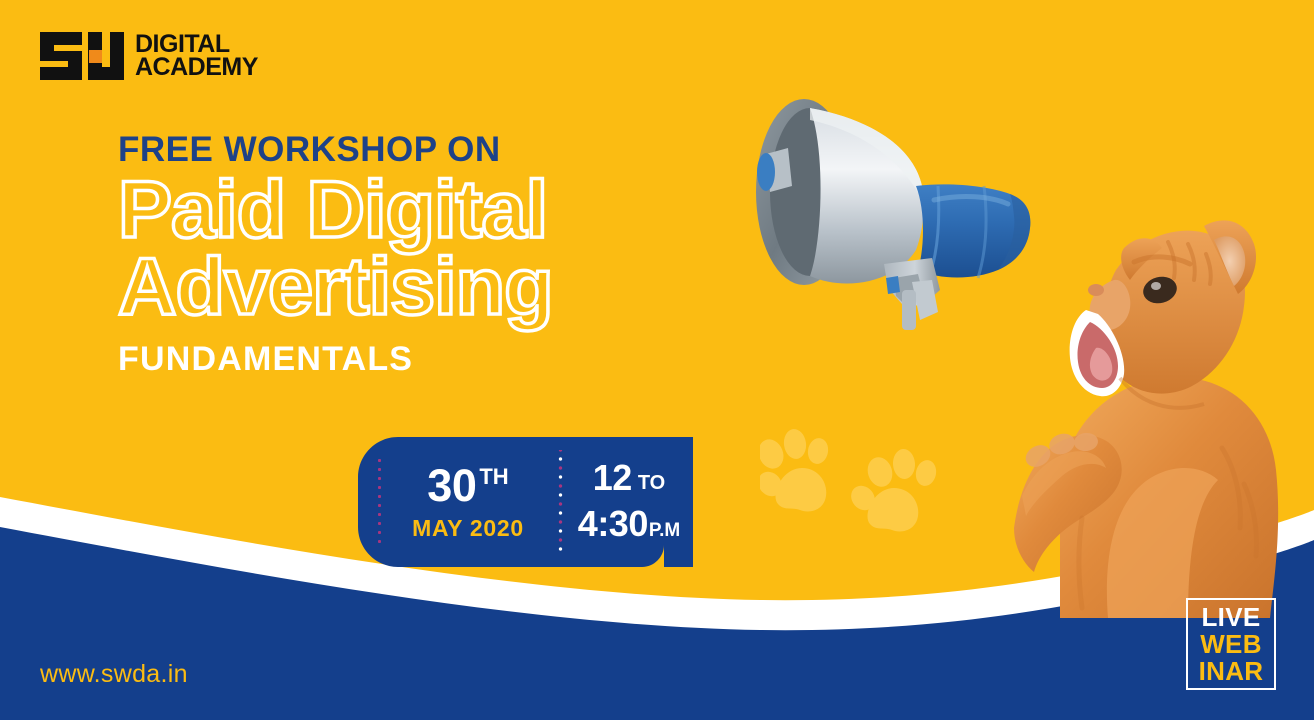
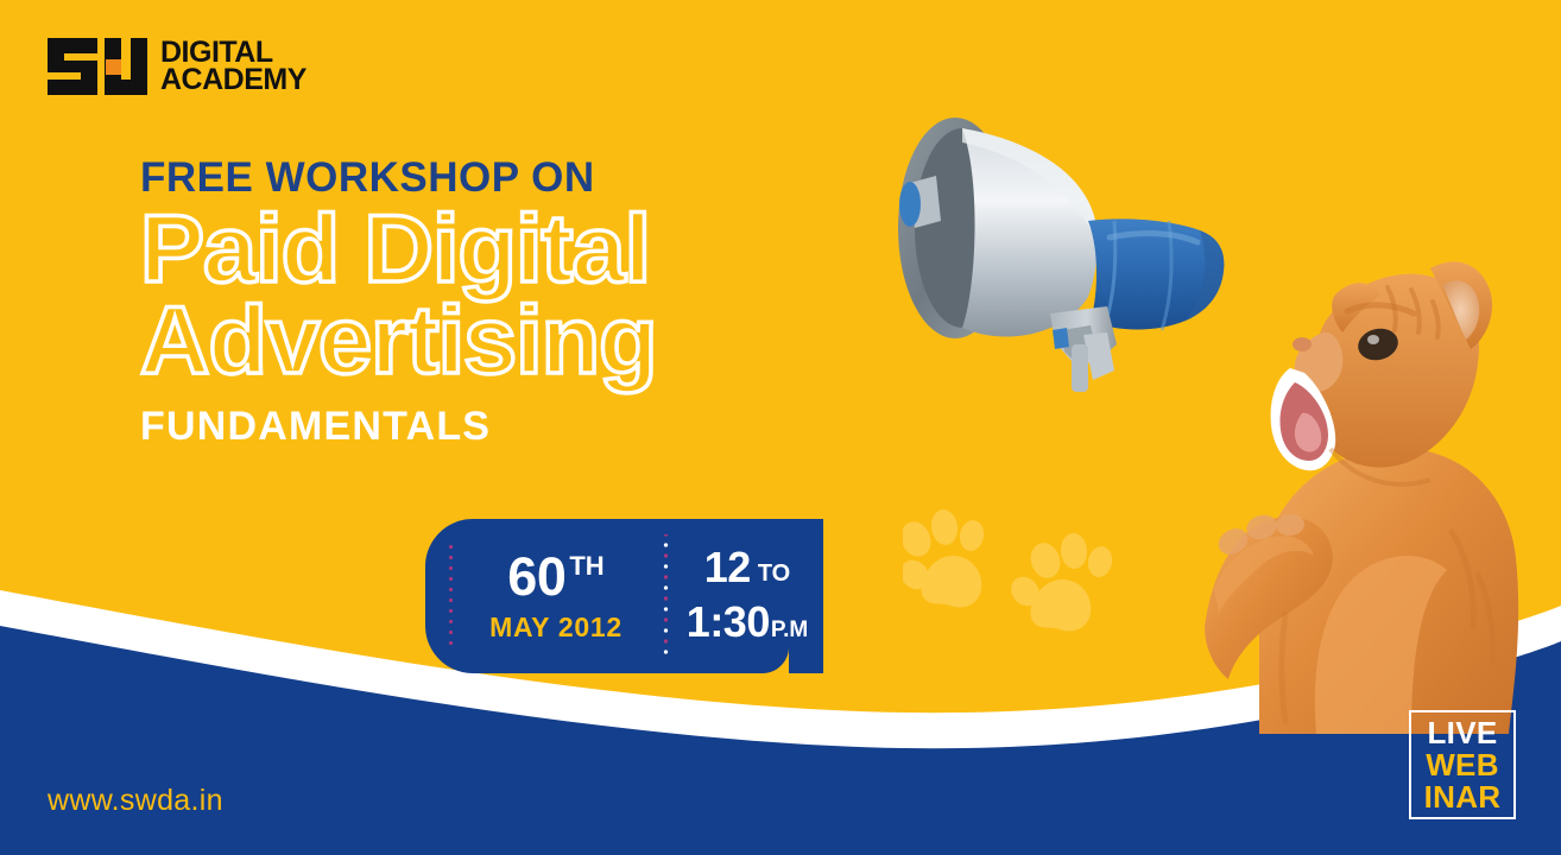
  DIGITAL
  ACADEMY
  FREE WORKSHOP ON
  Paid Digital
  Advertising
  FUNDAMENTALS
- 30
+ 60
  TH
- MAY 2020
+ MAY 2012
  12
  TO
- 4:30
+ 1:30
  P.M
  www.swda.in
  LIVE
  WEB
  INAR
